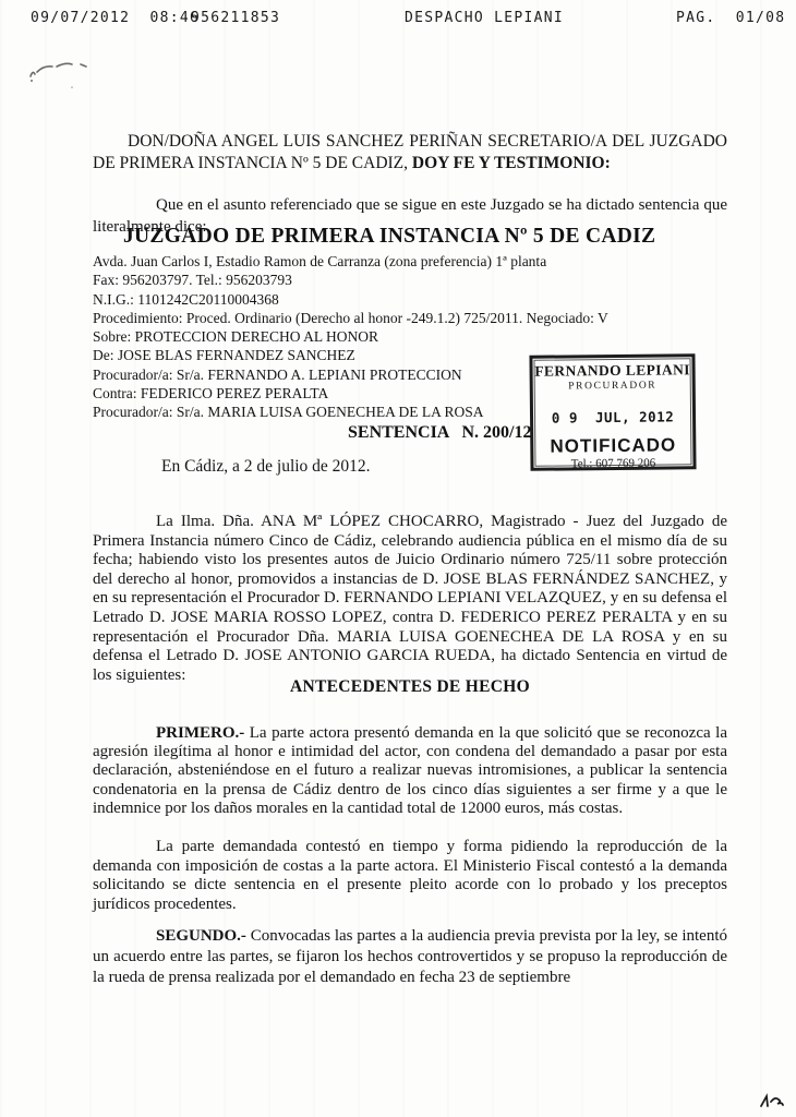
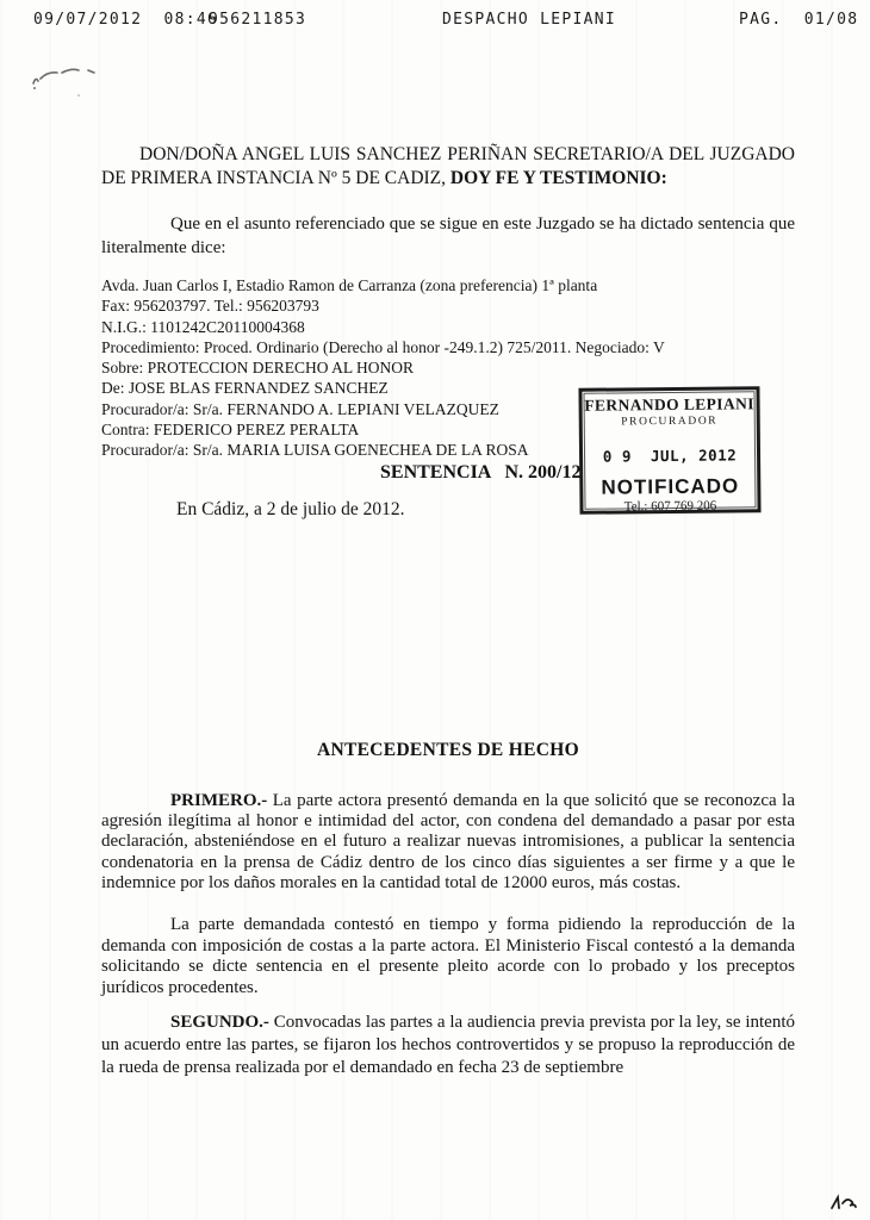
  09/07/2012 08:46
  956211853
  DESPACHO LEPIANI
  PAG. 01/08
  DON/DOÑA ANGEL LUIS SANCHEZ PERIÑAN SECRETARIO/A DEL JUZGADO DE PRIMERA INSTANCIA Nº 5 DE CADIZ, DOY FE Y TESTIMONIO:
  Que en el asunto referenciado que se sigue en este Juzgado se ha dictado sentencia que literalmente dice:
- JUZGADO DE PRIMERA INSTANCIA Nº 5 DE CADIZ
  Avda. Juan Carlos I, Estadio Ramon de Carranza (zona preferencia) 1ª planta
  Fax: 956203797. Tel.: 956203793
  N.I.G.: 1101242C20110004368
  Procedimiento: Proced. Ordinario (Derecho al honor -249.1.2) 725/2011. Negociado: V
  Sobre: PROTECCION DERECHO AL HONOR
  De: JOSE BLAS FERNANDEZ SANCHEZ
- Procurador/a: Sr/a. FERNANDO A. LEPIANI PROTECCION
+ Procurador/a: Sr/a. FERNANDO A. LEPIANI VELAZQUEZ
  Contra: FEDERICO PEREZ PERALTA
  Procurador/a: Sr/a. MARIA LUISA GOENECHEA DE LA ROSA
  FERNANDO LEPIANI
  PROCURADOR
  0 9 JUL, 2012
  NOTIFICADO
  Tel.: 607 769 206
  SENTENCIA N. 200/12
  En Cádiz, a 2 de julio de 2012.
- La Ilma. Dña. ANA Mª LÓPEZ CHOCARRO, Magistrado - Juez del Juzgado de Primera Instancia número Cinco de Cádiz, celebrando audiencia pública en el mismo día de su fecha; habiendo visto los presentes autos de Juicio Ordinario número 725/11 sobre protección del derecho al honor, promovidos a instancias de D. JOSE BLAS FERNÁNDEZ SANCHEZ, y en su representación el Procurador D. FERNANDO LEPIANI VELAZQUEZ, y en su defensa el Letrado D. JOSE MARIA ROSSO LOPEZ, contra D. FEDERICO PEREZ PERALTA y en su representación el Procurador Dña. MARIA LUISA GOENECHEA DE LA ROSA y en su defensa el Letrado D. JOSE ANTONIO GARCIA RUEDA, ha dictado Sentencia en virtud de los siguientes:
  ANTECEDENTES DE HECHO
  PRIMERO.- La parte actora presentó demanda en la que solicitó que se reconozca la agresión ilegítima al honor e intimidad del actor, con condena del demandado a pasar por esta declaración, absteniéndose en el futuro a realizar nuevas intromisiones, a publicar la sentencia condenatoria en la prensa de Cádiz dentro de los cinco días siguientes a ser firme y a que le indemnice por los daños morales en la cantidad total de 12000 euros, más costas.
  La parte demandada contestó en tiempo y forma pidiendo la reproducción de la demanda con imposición de costas a la parte actora. El Ministerio Fiscal contestó a la demanda solicitando se dicte sentencia en el presente pleito acorde con lo probado y los preceptos jurídicos procedentes.
  SEGUNDO.- Convocadas las partes a la audiencia previa prevista por la ley, se intentó un acuerdo entre las partes, se fijaron los hechos controvertidos y se propuso la reproducción de la rueda de prensa realizada por el demandado en fecha 23 de septiembre
